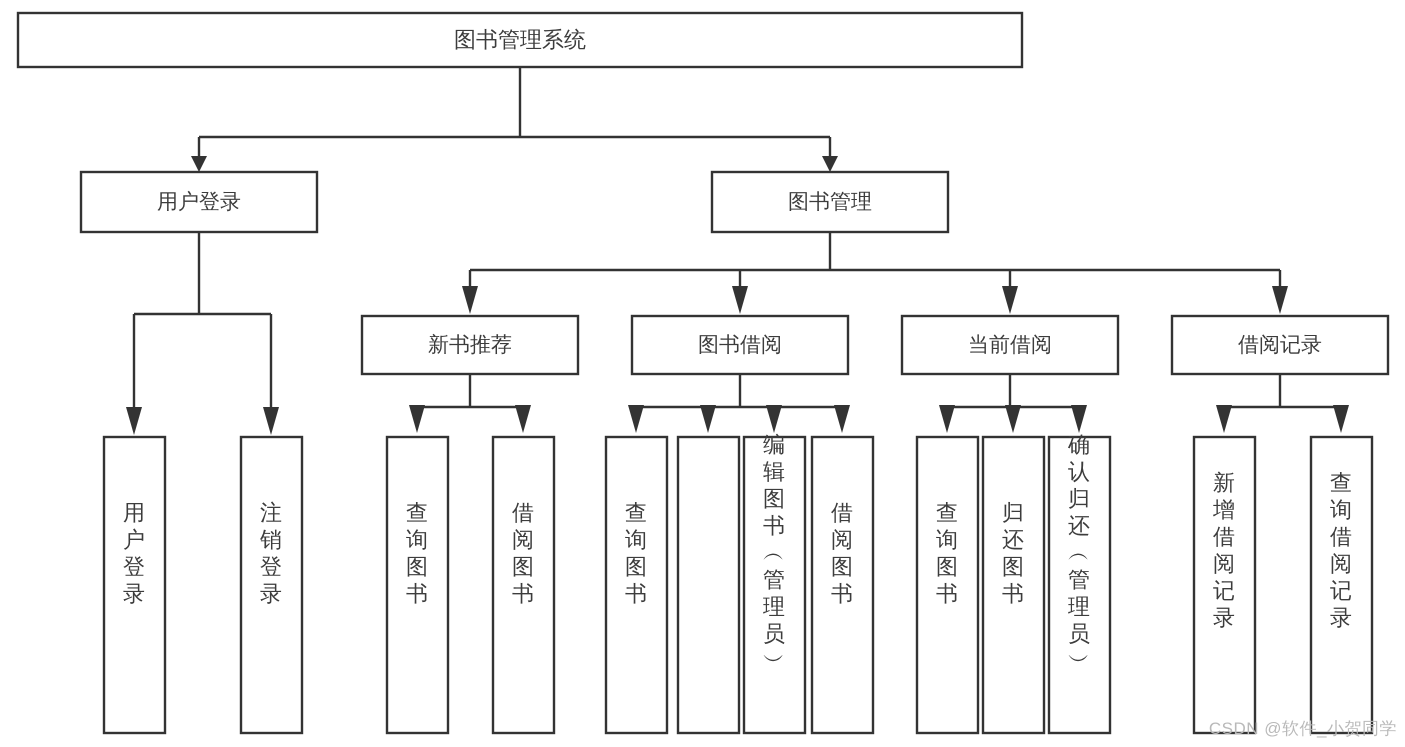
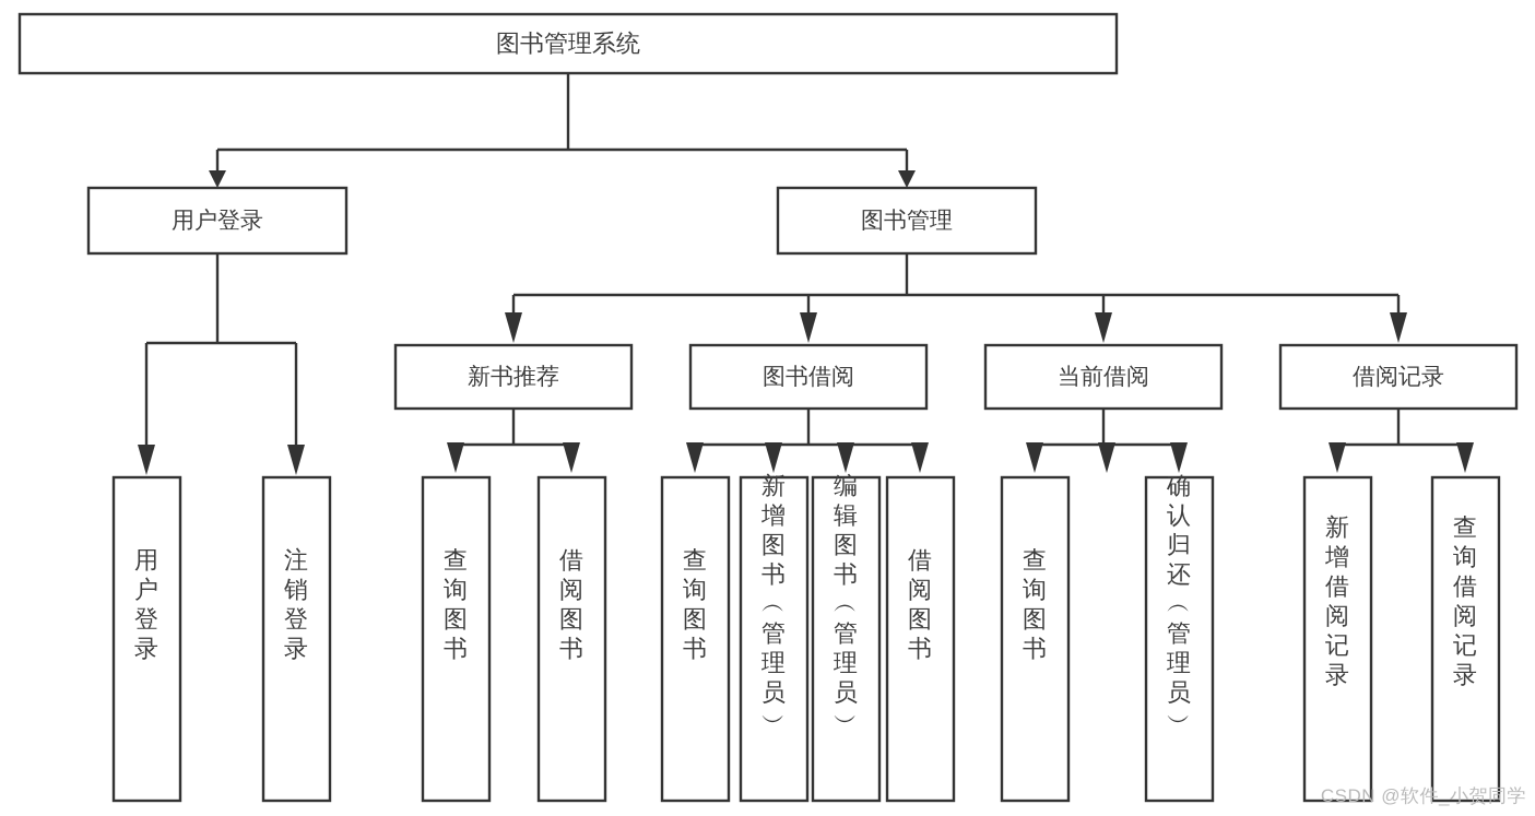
  图书管理系统
  用户登录
  图书管理
  新书推荐
  图书借阅
  当前借阅
  借阅记录
  用户登录
  注销登录
  查询图书
  借阅图书
  查询图书
+ 新增图书 ︵ 管理员 ︶
  编辑图书 ︵ 管理员 ︶
  借阅图书
  查询图书
- 归还图书
  确认归还 ︵ 管理员 ︶
  新增借阅记录
  查询借阅记录
  CSDN @软件_小贺同学
